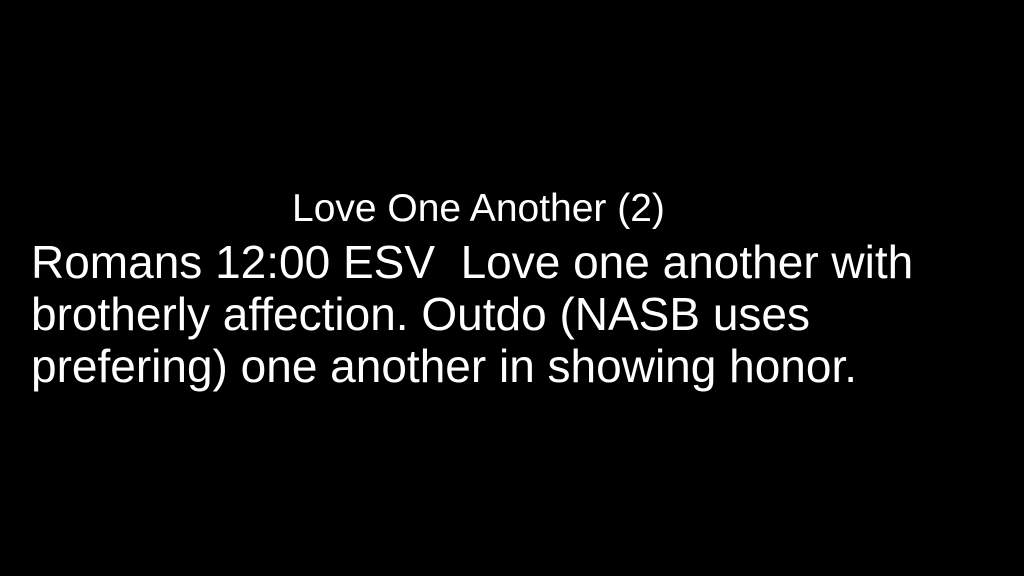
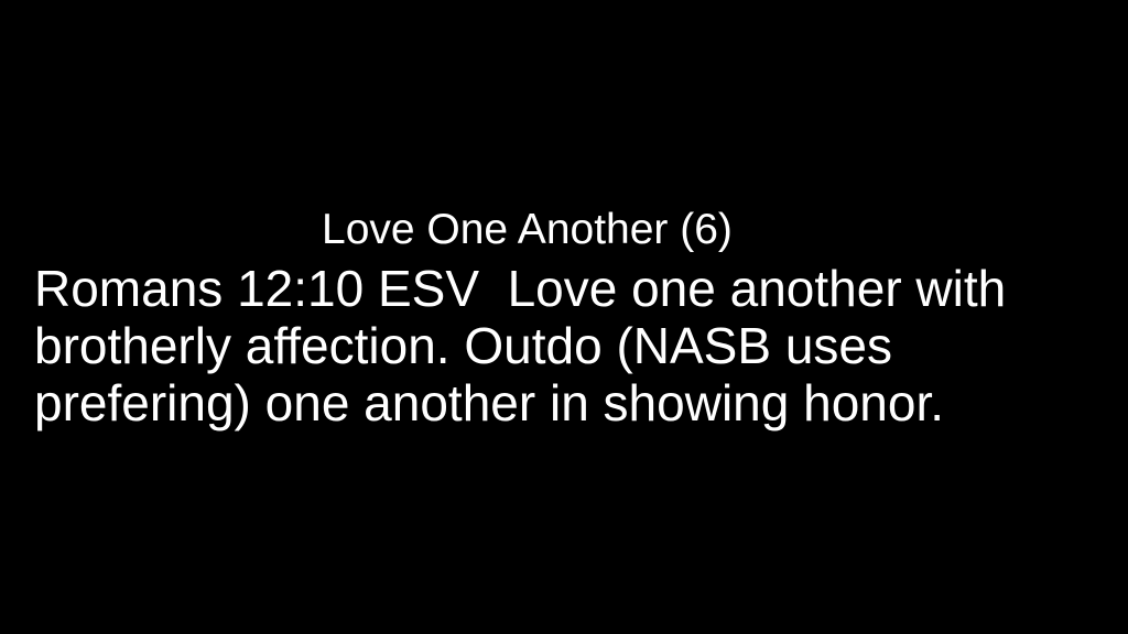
- Love One Another (2)
+ Love One Another (6)
- Romans 12:00 ESV Love one another with brotherly affection. Outdo (NASB uses prefering) one another in showing honor.
+ Romans 12:10 ESV Love one another with brotherly affection. Outdo (NASB uses prefering) one another in showing honor.
